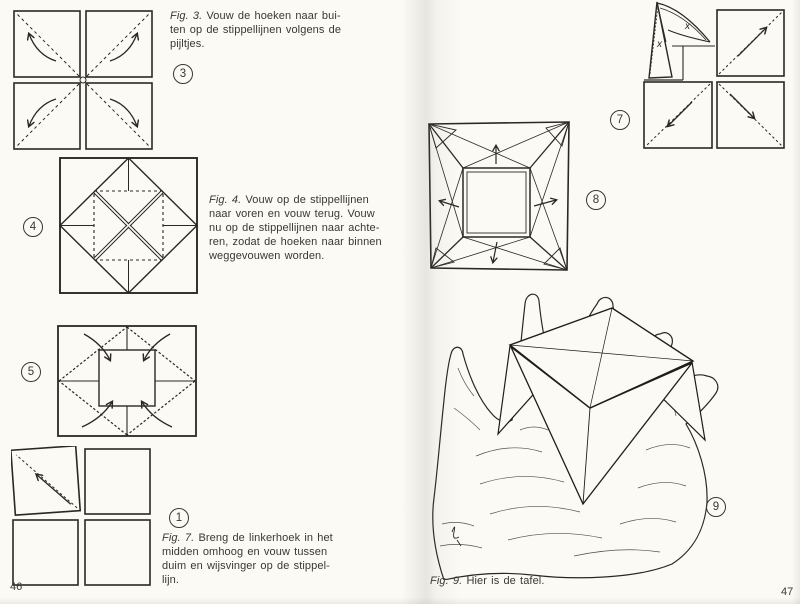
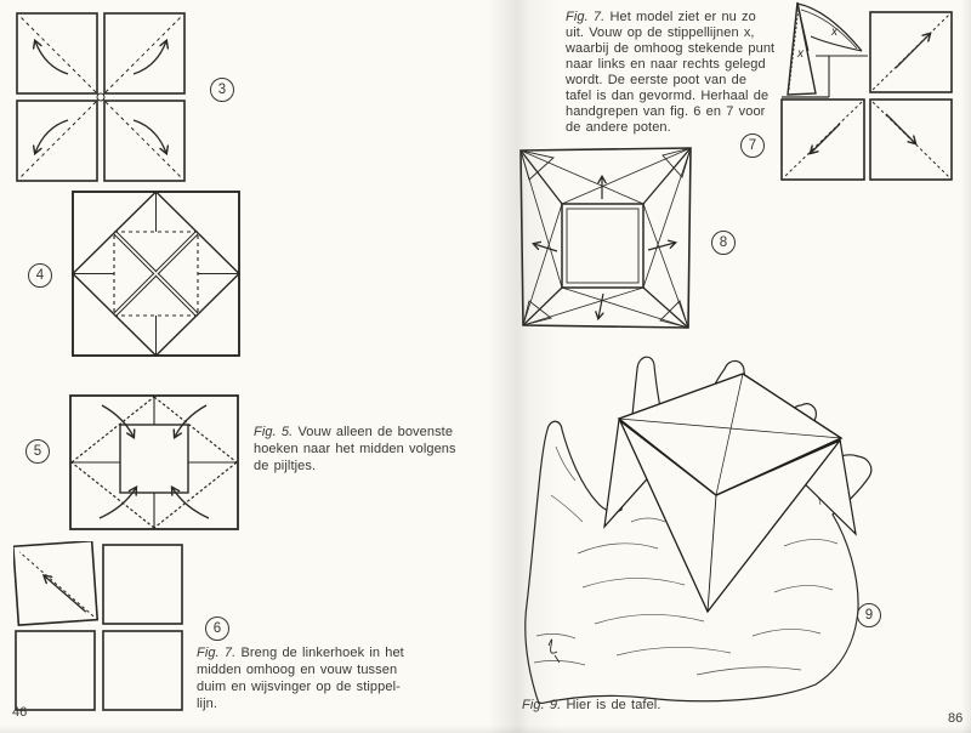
- Fig. 3. Vouw de hoeken naar bui-
- ten op de stippellijnen volgens de
- pijltjes.
  3
  4
- Fig. 4. Vouw op de stippellijnen
- naar voren en vouw terug. Vouw
- nu op de stippellijnen naar achte-
- ren, zodat de hoeken naar binnen
- weggevouwen worden.
  5
+ Fig. 5. Vouw alleen de bovenste
+ hoeken naar het midden volgens
+ de pijltjes.
- 1
+ 6
  Fig. 7. Breng de linkerhoek in het
  midden omhoog en vouw tussen
  duim en wijsvinger op de stippel-
  lijn.
  46
+ Fig. 7. Het model ziet er nu zo
+ uit. Vouw op de stippellijnen x,
+ waarbij de omhoog stekende punt
+ naar links en naar rechts gelegd
+ wordt. De eerste poot van de
+ tafel is dan gevormd. Herhaal de
+ handgrepen van fig. 6 en 7 voor
+ de andere poten.
  7
  x
  x
  8
  9
  . Hier is de tafel.
- 47
+ 86
